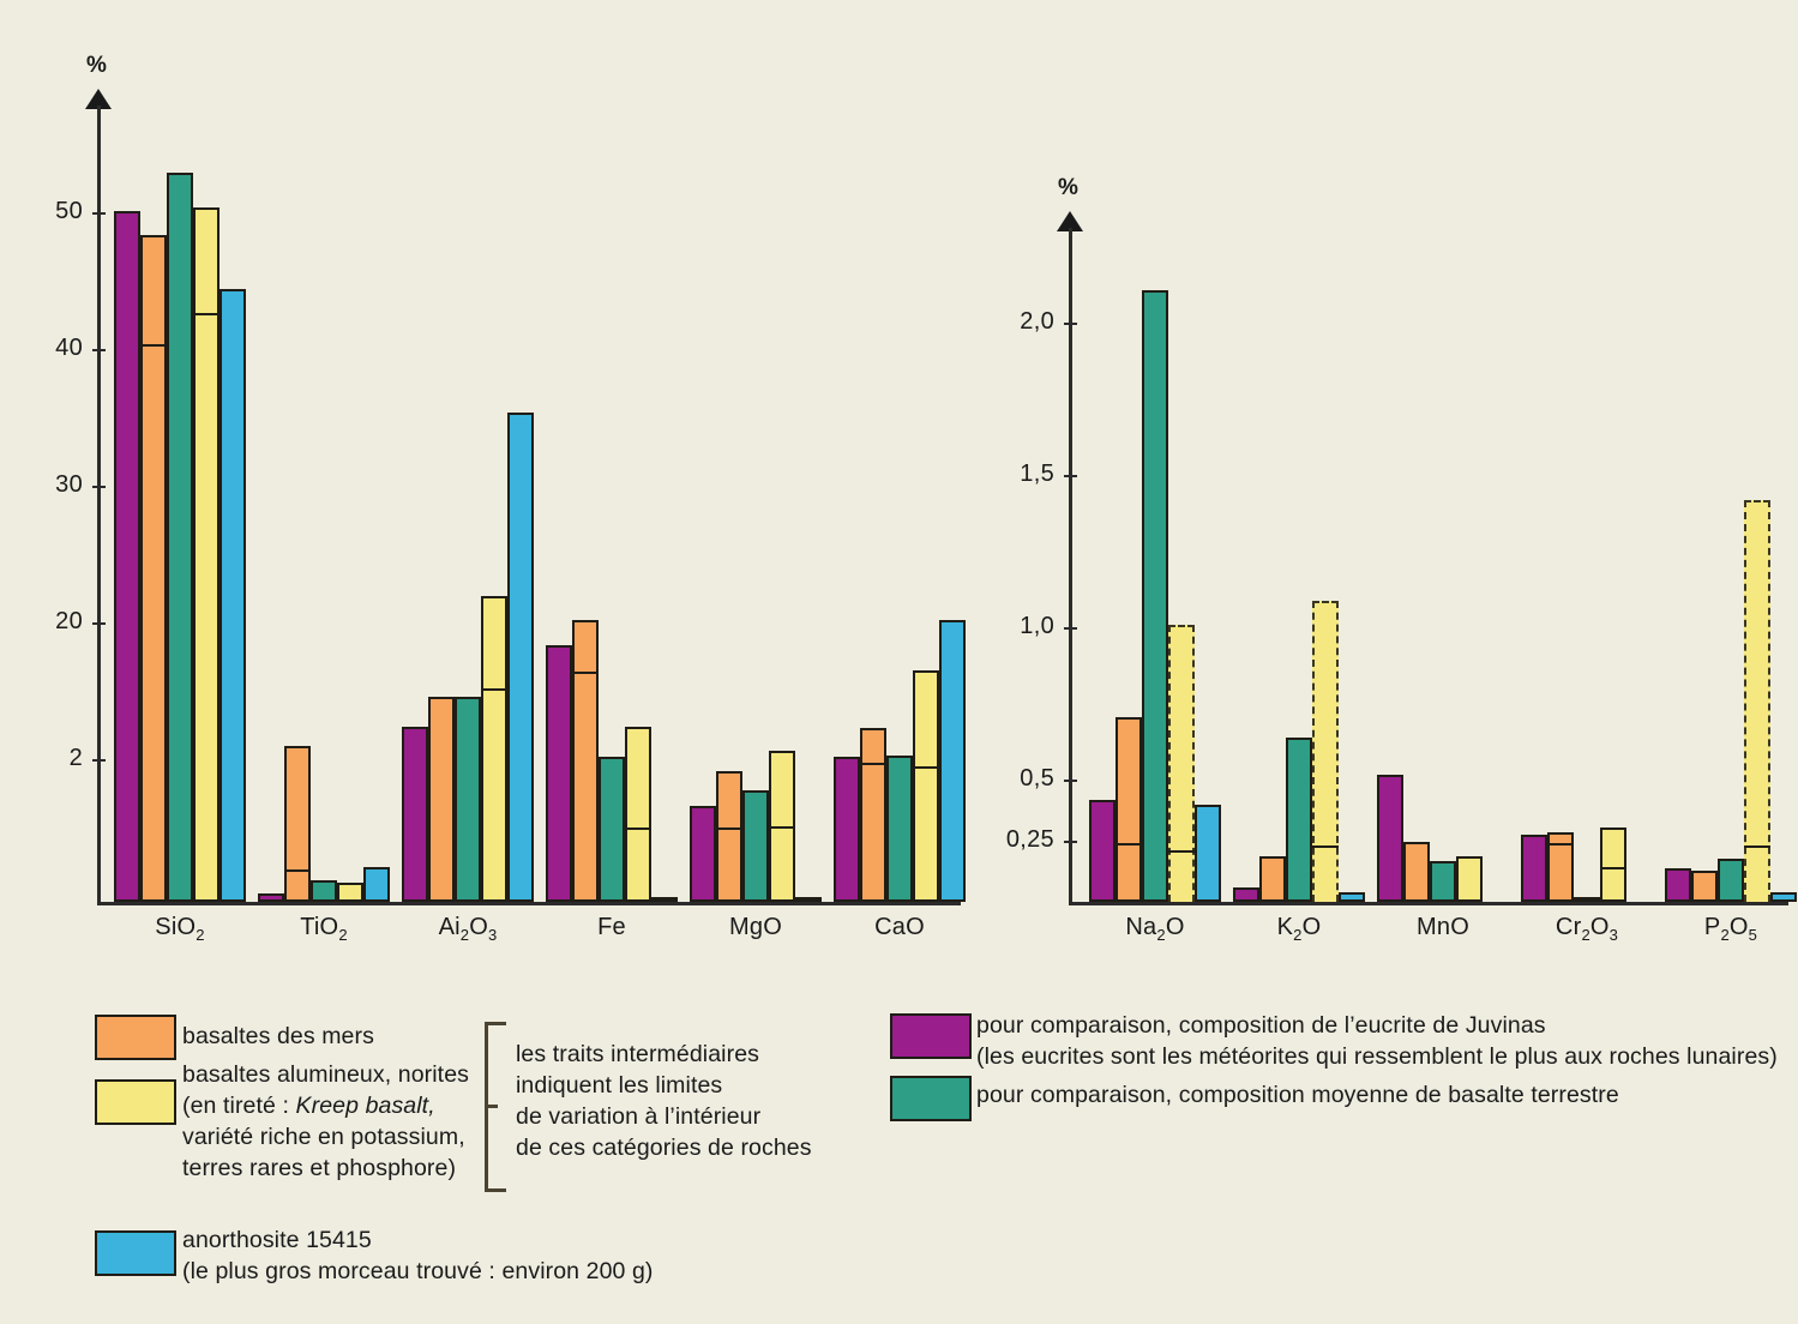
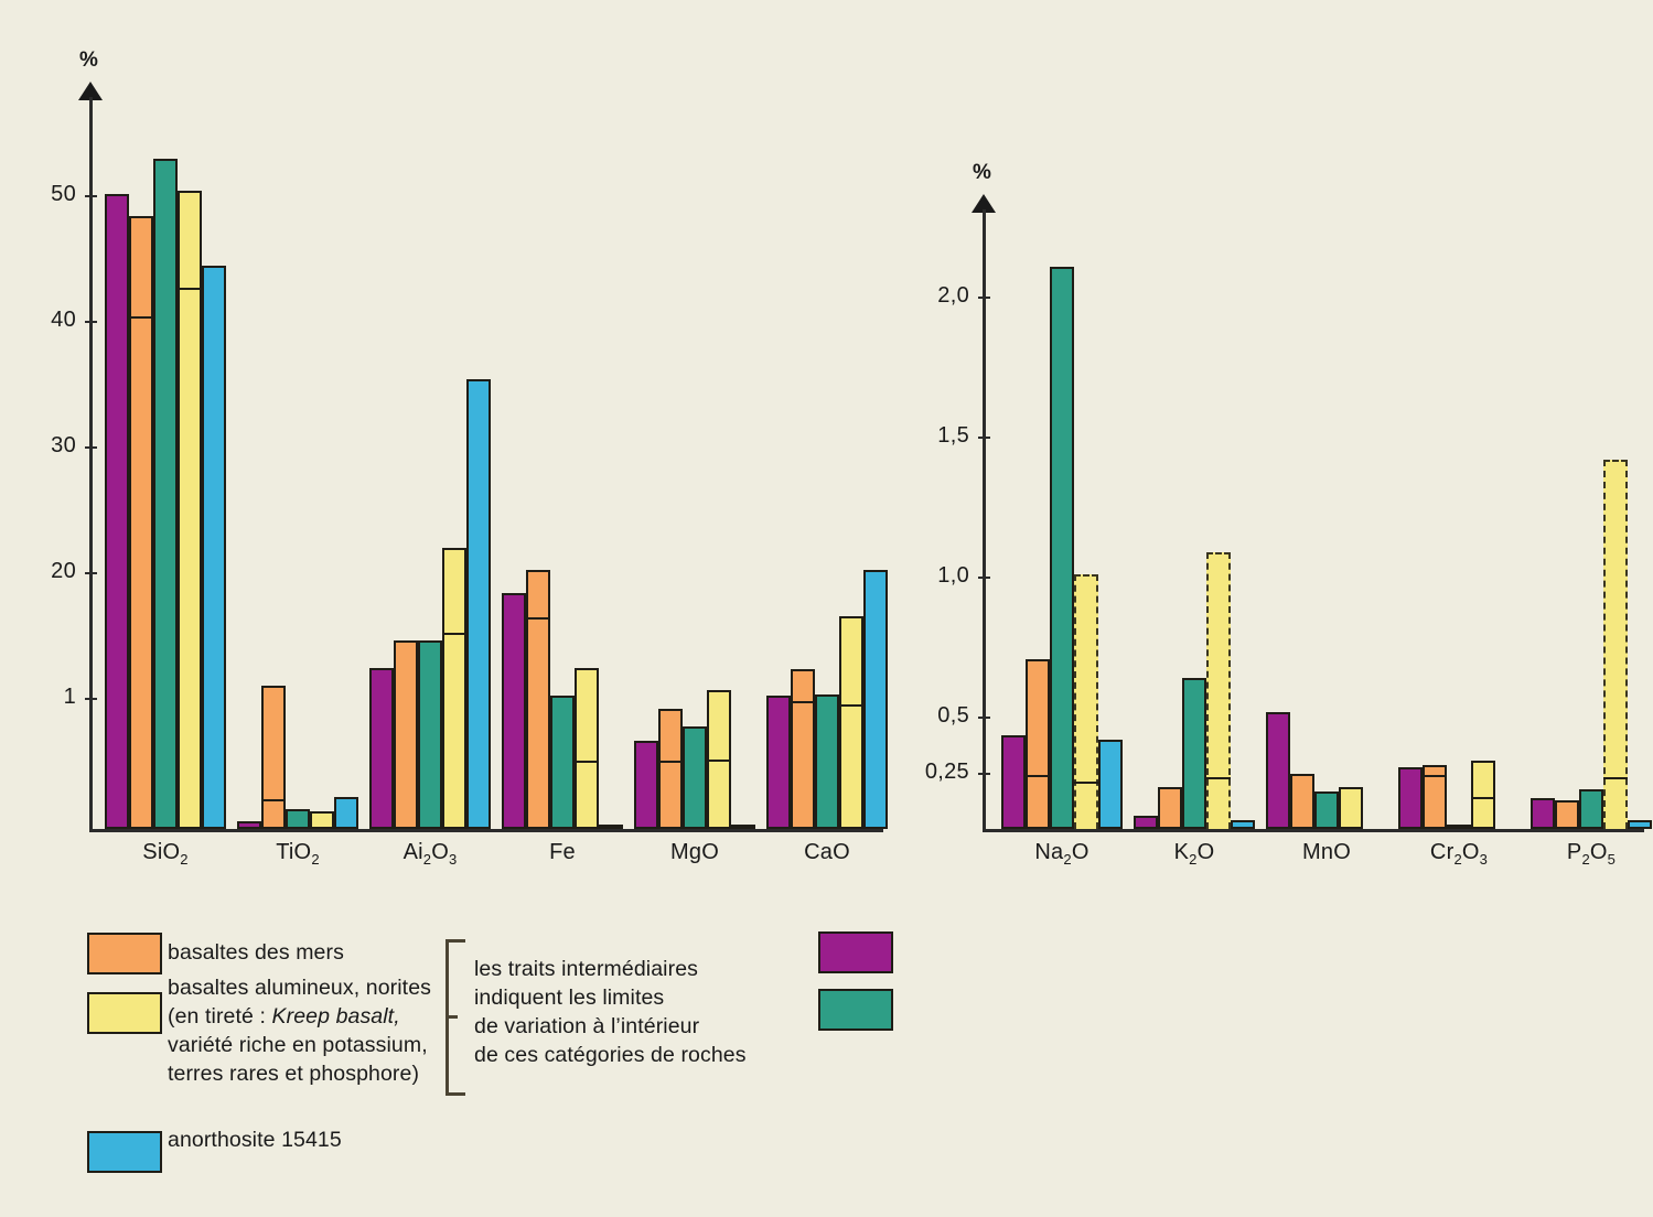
  %
  50
  40
  30
  20
- 2
+ 1
  SiO2
  TiO2
  Ai2O3
  Fe
  MgO
  CaO
  %
  2,0
  1,5
  1,0
  0,5
  0,25
  Na2O
  K2O
  MnO
  Cr2O3
  P2O5
  basaltes des mers
  basaltes alumineux, norites
  (en tireté : Kreep basalt,
  variété riche en potassium,
  terres rares et phosphore)
  les traits intermédiaires
  indiquent les limites
  de variation à l’intérieur
  de ces catégories de roches
  anorthosite 15415
- (le plus gros morceau trouvé : environ 200 g)
- pour comparaison, composition de l’eucrite de Juvinas
- (les eucrites sont les météorites qui ressemblent le plus aux roches lunaires)
- pour comparaison, composition moyenne de basalte terrestre
